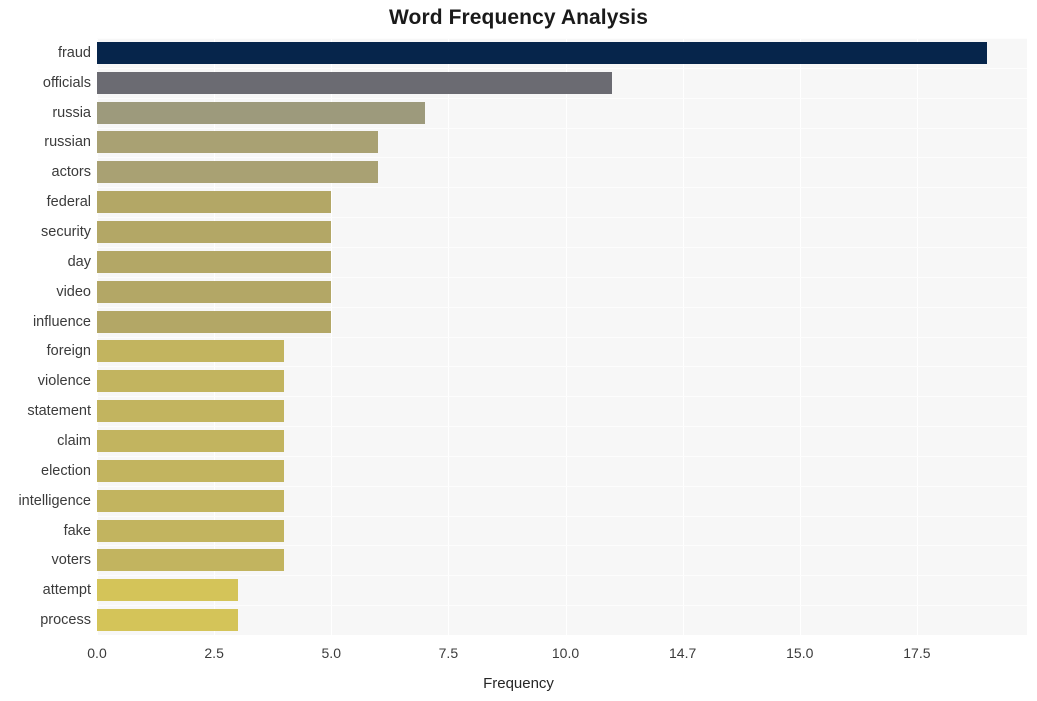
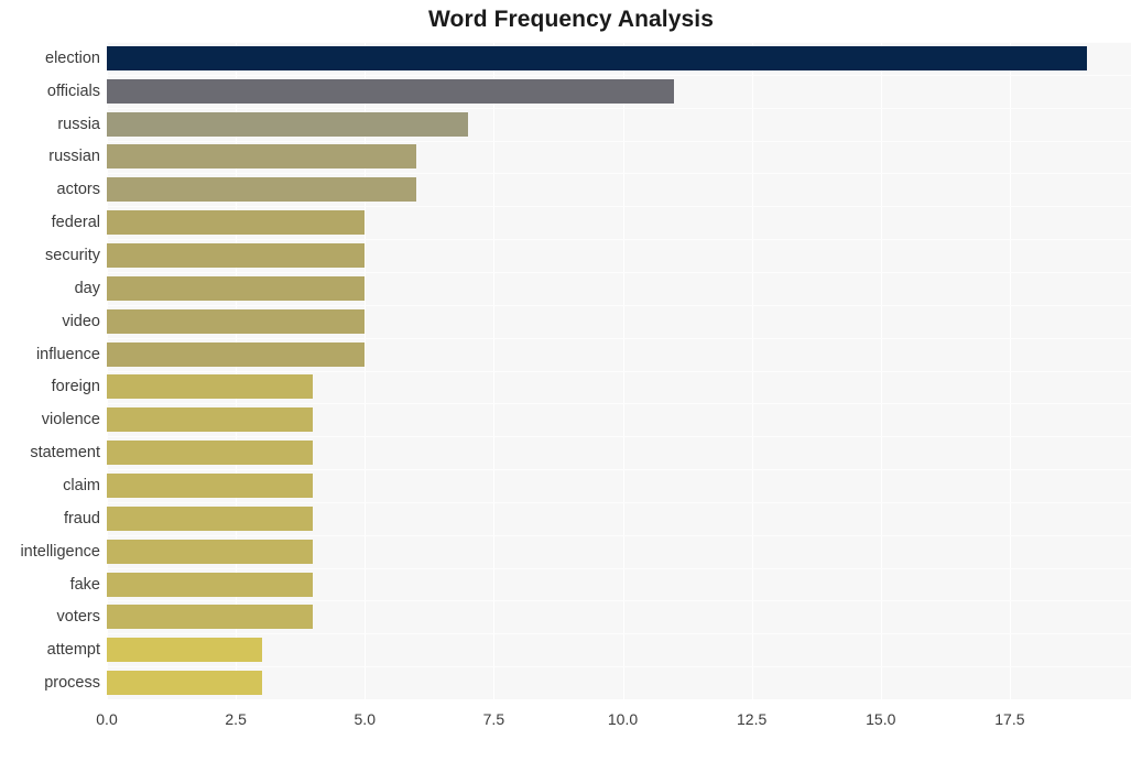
  Word Frequency Analysis
- fraud
+ election
  officials
  russia
  russian
  actors
  federal
  security
  day
  video
  influence
  foreign
  violence
  statement
  claim
- election
+ fraud
  intelligence
  fake
  voters
  attempt
  process
- Frequency
  0.0
  2.5
  5.0
  7.5
  10.0
- 14.7
+ 12.5
  15.0
  17.5
